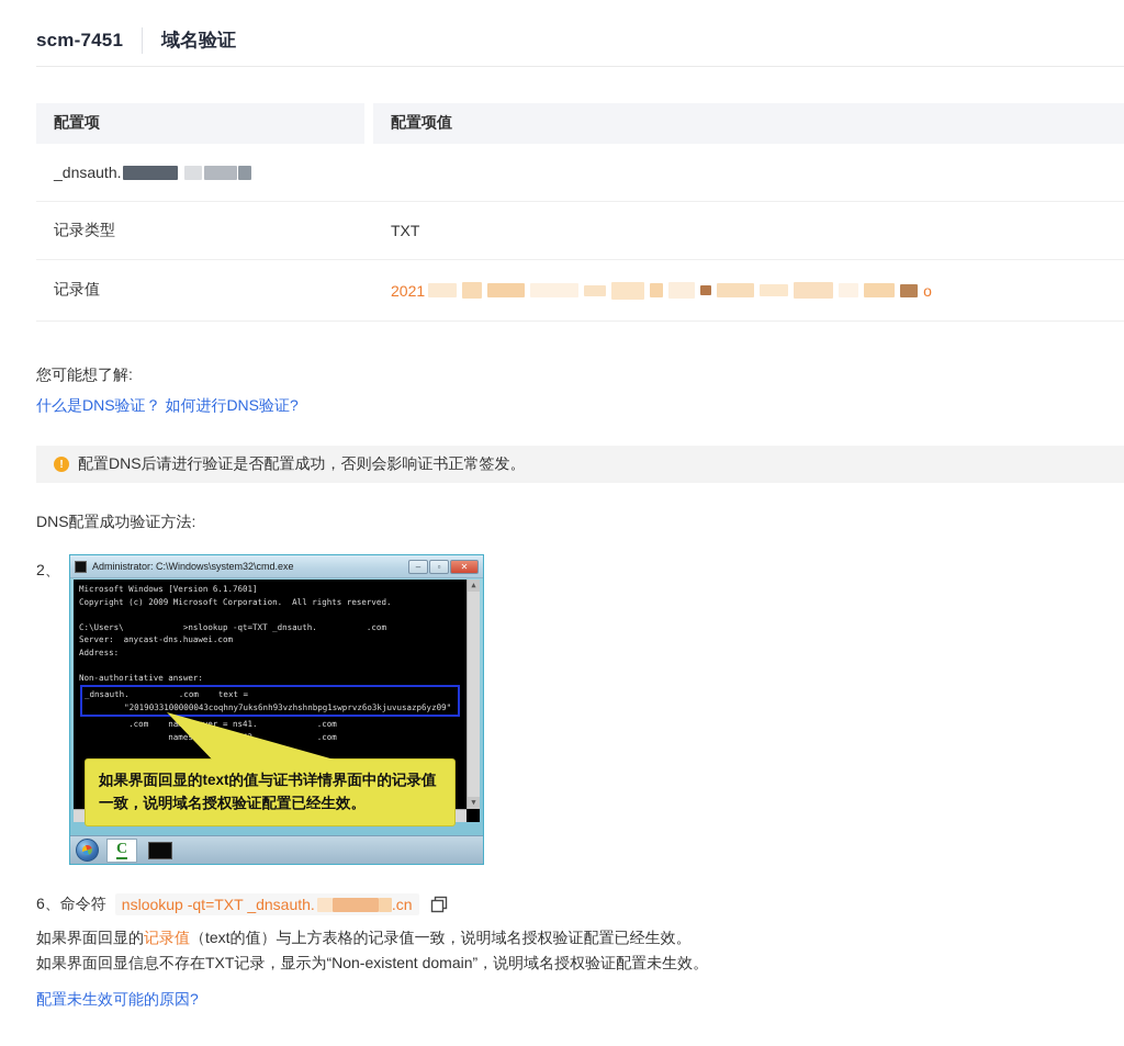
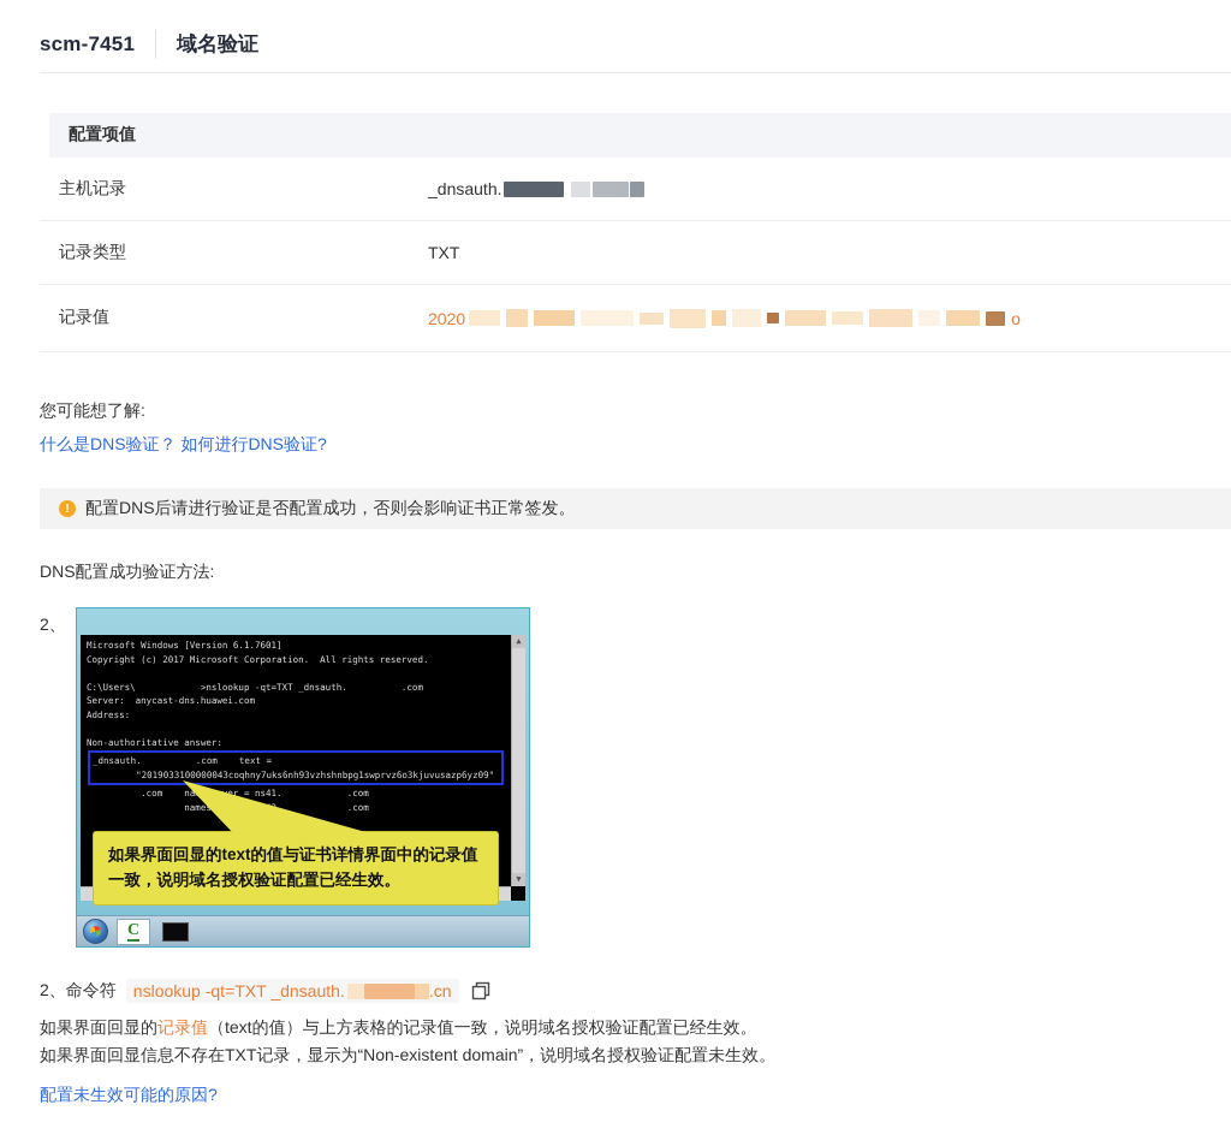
  scm-7451
  域名验证
- 配置项
  配置项值
+ 主机记录
  _dnsauth.
  记录类型
  TXT
  记录值
- 2021
+ 2020
  o
  您可能想了解:
  什么是DNS验证？ 如何进行DNS验证?
  !
  配置DNS后请进行验证是否配置成功，否则会影响证书正常签发。
  DNS配置成功验证方法:
  2、
- Administrator: C:\Windows\system32\cmd.exe
- –
- ▫
- ✕
  Microsoft Windows [Version 6.1.7601]
- Copyright (c) 2009 Microsoft Corporation. All rights reserved.
+ Copyright (c) 2017 Microsoft Corporation. All rights reserved.
  C:\Users\ >nslookup -qt=TXT _dnsauth. .com
  Server: anycast-dns.huawei.com
  Address:
  Non-authoritative answer:
  _dnsauth. .com text =
  "2019033100000043coqhny7uks6nh93vzhshnbpg1swprvz6o3kjuvusazp6yz09"
  .com naer = ns41. .com
  ▲
  ▼
  如果界面回显的text的值与证书详情界面中的记录值一致，说明域名授权验证配置已经生效。
  C
- 6、命令符
+ 2、命令符
  nslookup -qt=TXT _dnsauth.
  .cn
  如果界面回显的记录值（text的值）与上方表格的记录值一致，说明域名授权验证配置已经生效。
  如果界面回显信息不存在TXT记录，显示为“Non-existent domain”，说明域名授权验证配置未生效。
  配置未生效可能的原因?
